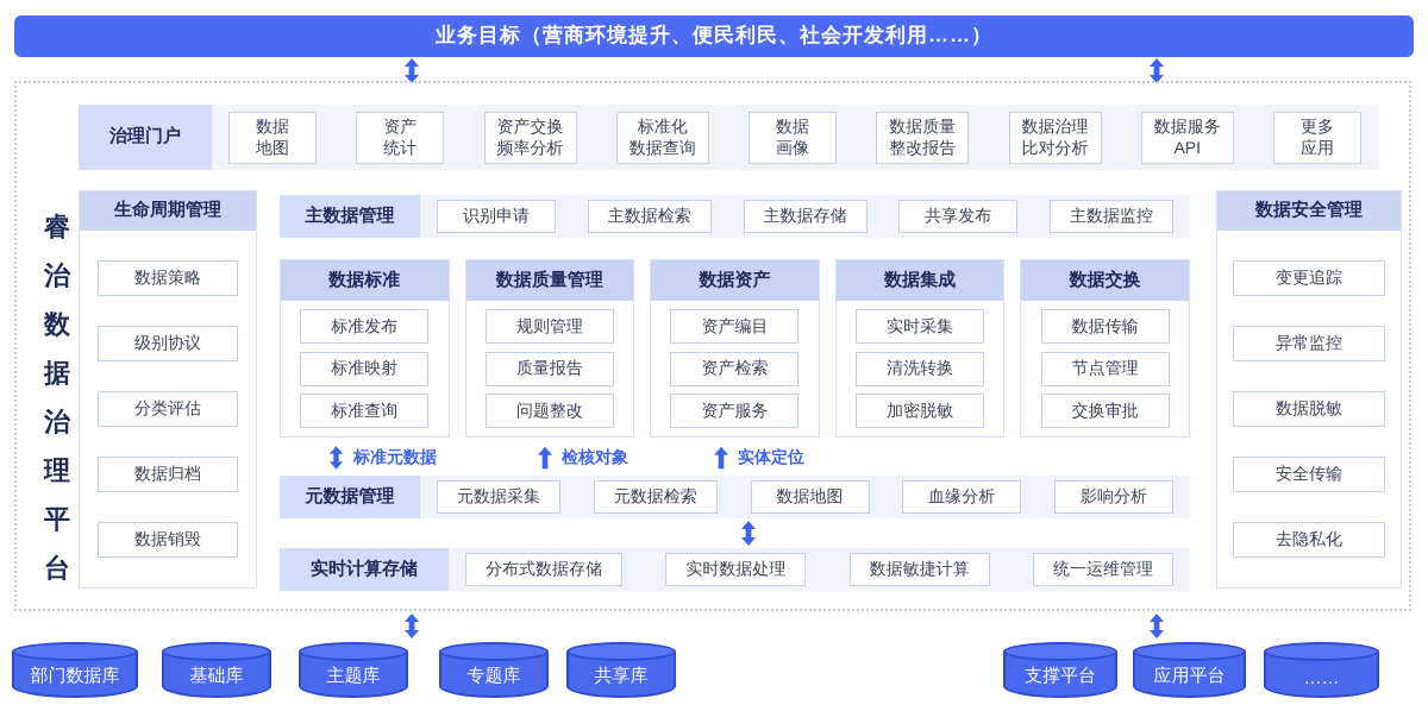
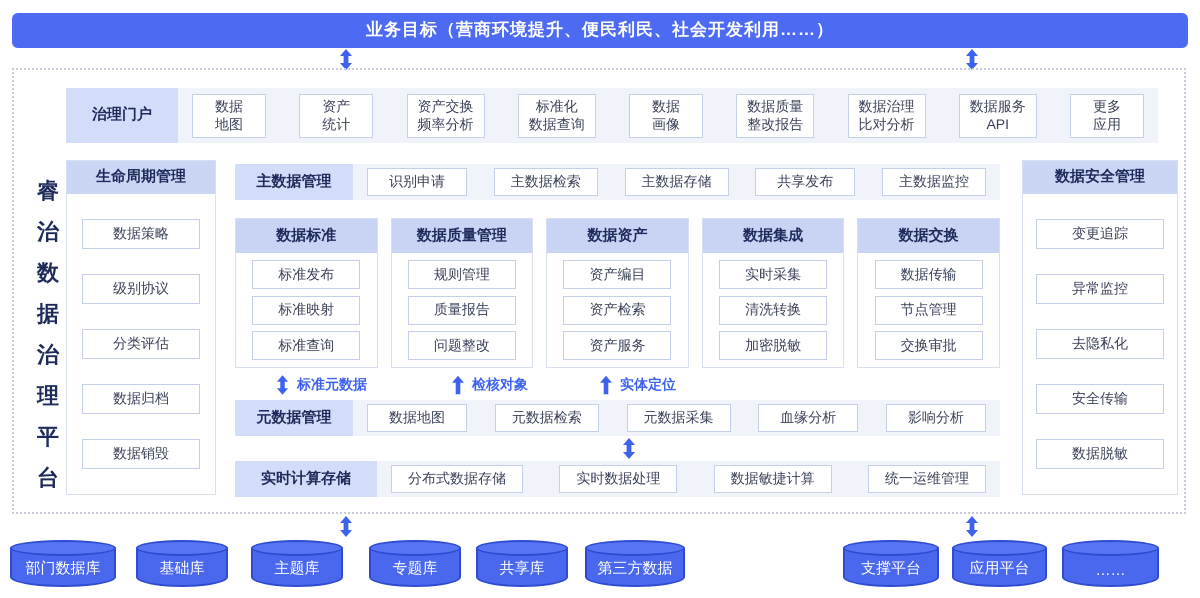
  业务目标（营商环境提升、便民利民、社会开发利用……）
  睿
  治
  数
  据
  治
  理
  平
  台
  治理门户
  数据
  地图
  资产
  统计
  资产交换
  频率分析
  标准化
  数据查询
  数据
  画像
  数据质量
  整改报告
  数据治理
  比对分析
  数据服务
  API
  更多
  应用
  生命周期管理
  数据策略
  级别协议
  分类评估
  数据归档
  数据销毁
  数据安全管理
  变更追踪
  异常监控
- 数据脱敏
+ 去隐私化
  安全传输
- 去隐私化
+ 数据脱敏
  主数据管理
  识别申请
  主数据检索
  主数据存储
  共享发布
  主数据监控
  数据标准
  标准发布
  标准映射
  标准查询
  数据质量管理
  规则管理
  质量报告
  问题整改
  数据资产
  资产编目
  资产检索
  资产服务
  数据集成
  实时采集
  清洗转换
  加密脱敏
  数据交换
  数据传输
  节点管理
  交换审批
  标准元数据
  检核对象
  实体定位
  元数据管理
- 元数据采集
+ 数据地图
  元数据检索
- 数据地图
+ 元数据采集
  血缘分析
  影响分析
  实时计算存储
  分布式数据存储
  实时数据处理
  数据敏捷计算
  统一运维管理
  部门数据库
  基础库
  主题库
  专题库
  共享库
+ 第三方数据
  支撑平台
  应用平台
  ……
